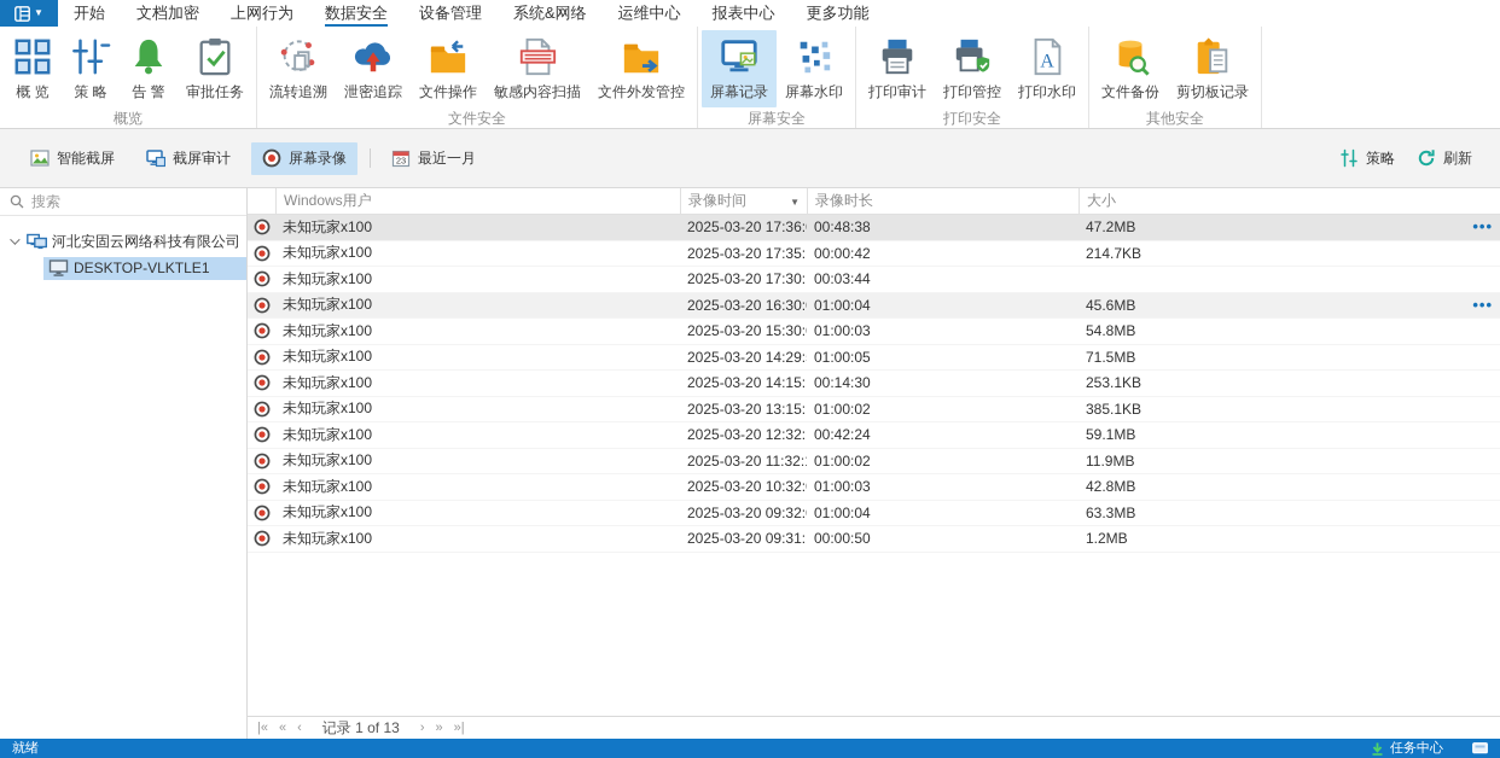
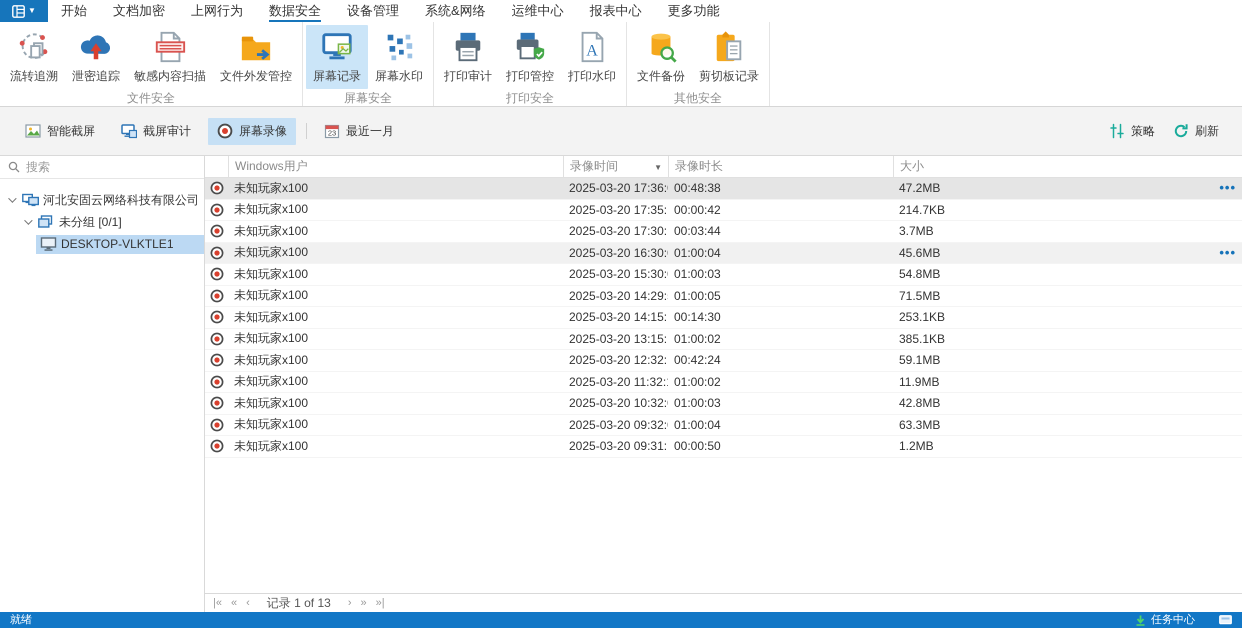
  ▼
  开始
  文档加密
  上网行为
  数据安全
  设备管理
  系统&网络
  运维中心
  报表中心
  更多功能
- 概 览
- 策 略
- 告 警
- 审批任务
- 概览
  流转追溯
  泄密追踪
- 文件操作
  敏感内容扫描
  文件外发管控
  文件安全
  屏幕记录
  屏幕水印
  屏幕安全
  打印审计
  打印管控
  A
  打印水印
  打印安全
  文件备份
  剪切板记录
  其他安全
  智能截屏
  截屏审计
  屏幕录像
  23
  最近一月
  策略
  刷新
  搜索
  河北安固云网络科技有限公司
+ 未分组 [0/1]
  DESKTOP-VLKTLE1
  Windows用户
  录像时间
  ▼
  录像时长
  大小
  未知玩家x100
  2025-03-20 17:36:
  00:48:38
  47.2MB
  •••
  未知玩家x100
  2025-03-20 17:35:
  00:00:42
  214.7KB
  未知玩家x100
  2025-03-20 17:30:
  00:03:44
+ 3.7MB
  未知玩家x100
  2025-03-20 16:30:
  01:00:04
  45.6MB
  •••
  未知玩家x100
  2025-03-20 15:30:
  01:00:03
  54.8MB
  未知玩家x100
  2025-03-20 14:29:
  01:00:05
  71.5MB
  未知玩家x100
  2025-03-20 14:15:
  00:14:30
  253.1KB
  未知玩家x100
  2025-03-20 13:15:
  01:00:02
  385.1KB
  未知玩家x100
  2025-03-20 12:32:
  00:42:24
  59.1MB
  未知玩家x100
  2025-03-20 11:32:
  01:00:02
  11.9MB
  未知玩家x100
  2025-03-20 10:32:
  01:00:03
  42.8MB
  未知玩家x100
  2025-03-20 09:32:
  01:00:04
  63.3MB
  未知玩家x100
  2025-03-20 09:31:
  00:00:50
  1.2MB
  |«
  «
  ‹
  记录 1 of 13
  ›
  »
  »|
  就绪
  任务中心
